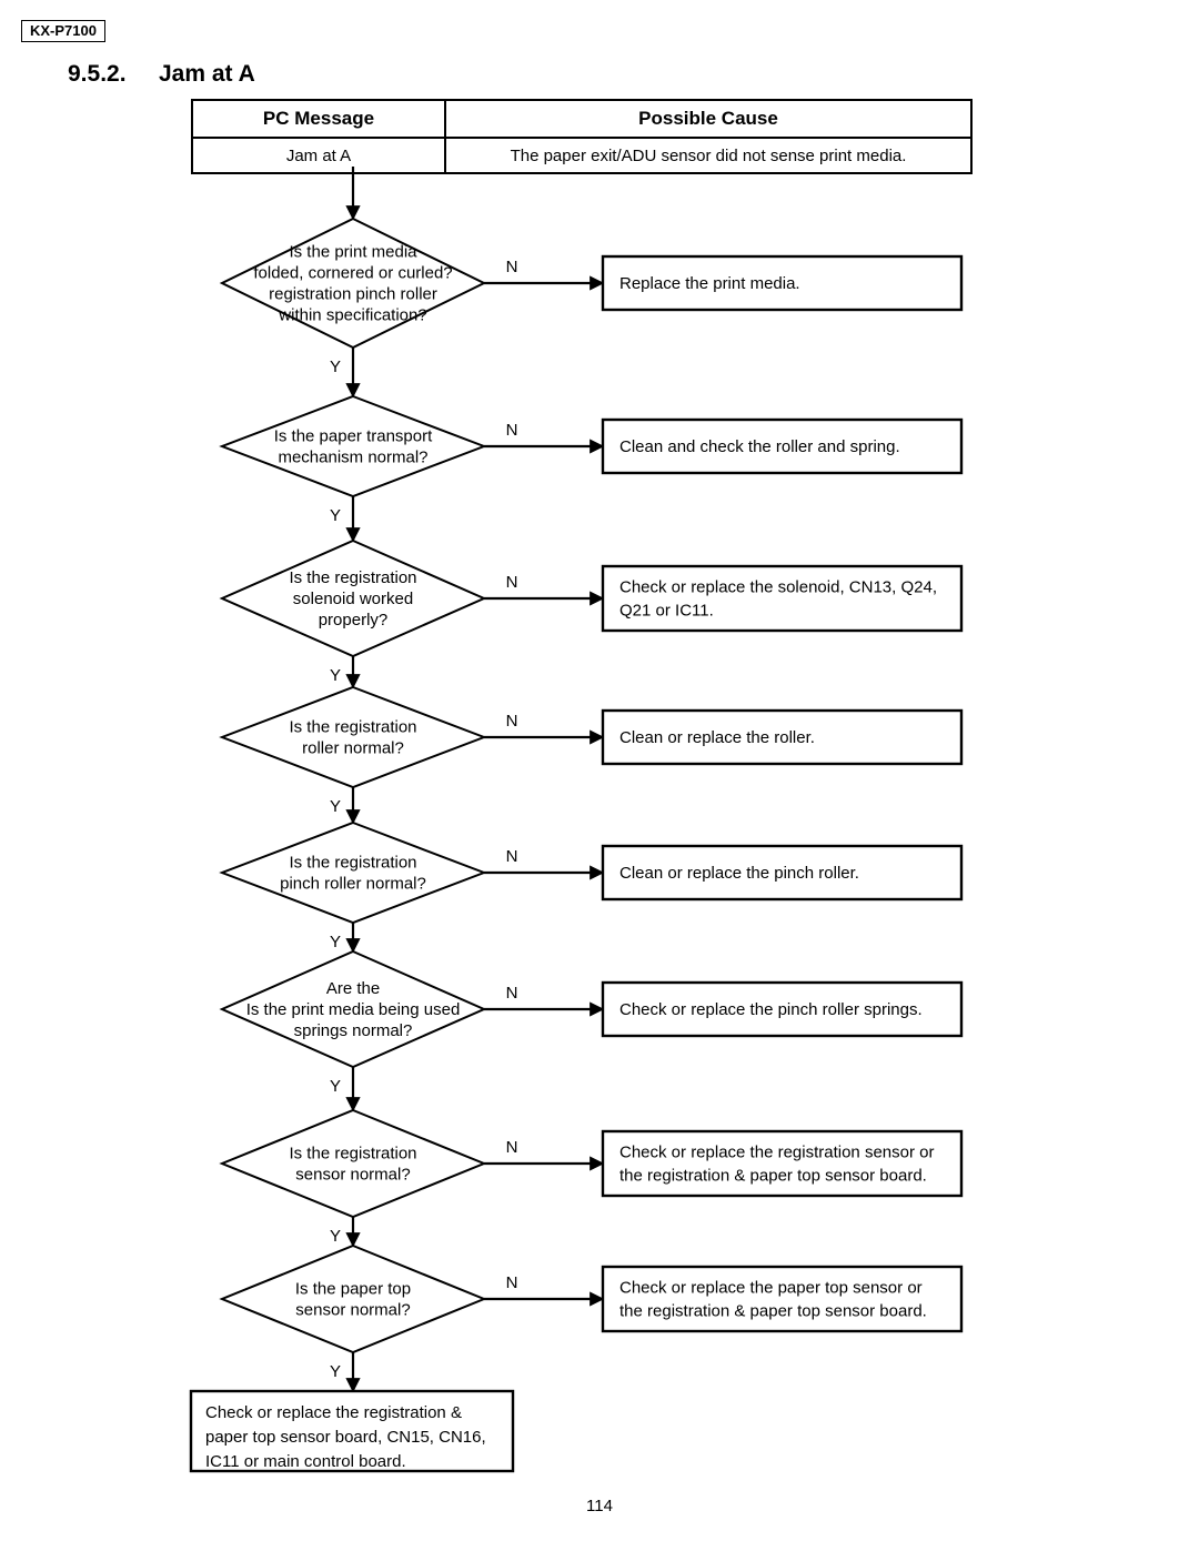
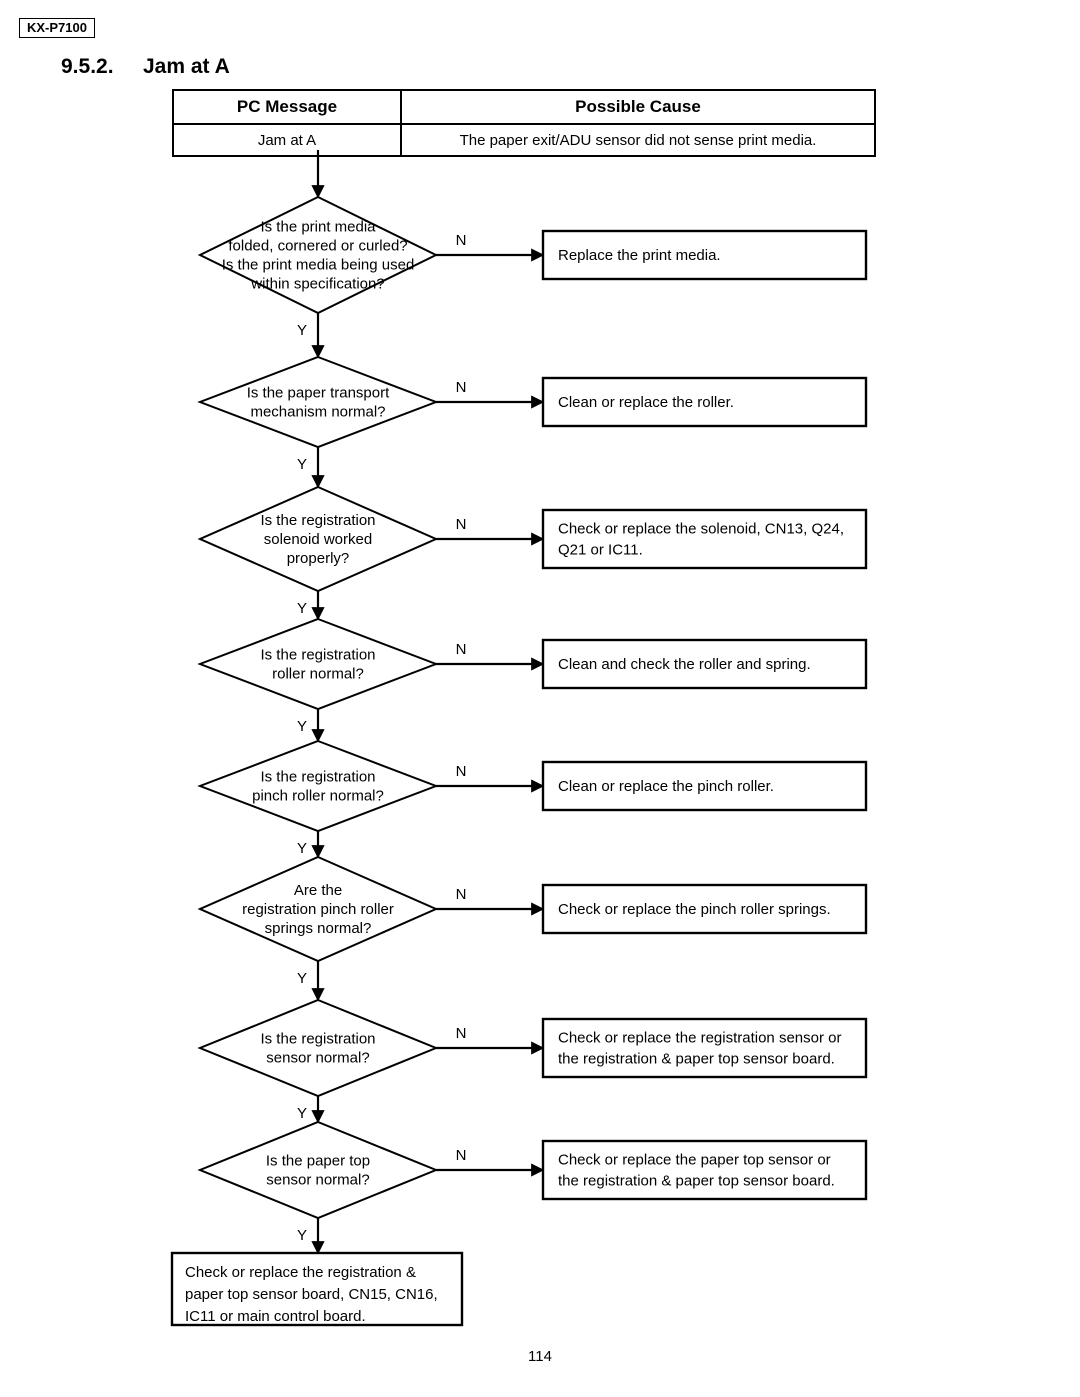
  KX-P7100
  9.5.2. Jam at A
  PC Message	Possible Cause
  Jam at A	The paper exit/ADU sensor did not sense print media.
  Is the print media
  folded, cornered or curled?
- registration pinch roller
+ Is the print media being used
  within specification?
  N
  Replace the print media.
  Y
  Is the paper transport
  mechanism normal?
  N
- Clean and check the roller and spring.
+ Clean or replace the roller.
  Y
  Is the registration
  solenoid worked
  properly?
  N
  Check or replace the solenoid, CN13, Q24,
  Q21 or IC11.
  Y
  Is the registration
  roller normal?
  N
- Clean or replace the roller.
+ Clean and check the roller and spring.
  Y
  Is the registration
  pinch roller normal?
  N
  Clean or replace the pinch roller.
  Y
  Are the
- Is the print media being used
+ registration pinch roller
  springs normal?
  N
  Check or replace the pinch roller springs.
  Y
  Is the registration
  sensor normal?
  N
  Check or replace the registration sensor or
  the registration & paper top sensor board.
  Y
  Is the paper top
  sensor normal?
  N
  Check or replace the paper top sensor or
  the registration & paper top sensor board.
  Y
  Check or replace the registration &
  paper top sensor board, CN15, CN16,
  IC11 or main control board.
  114
